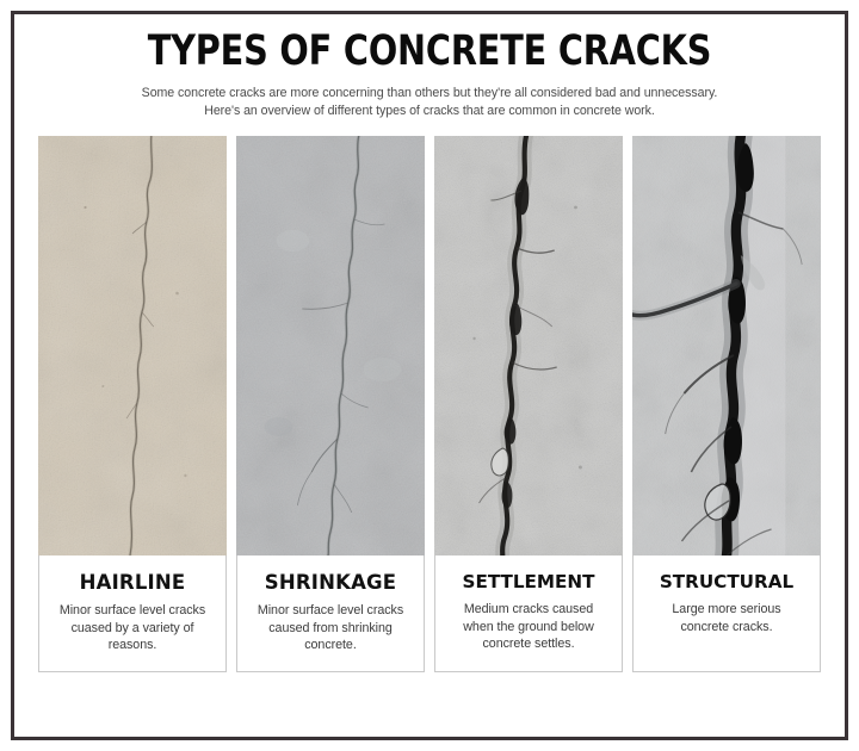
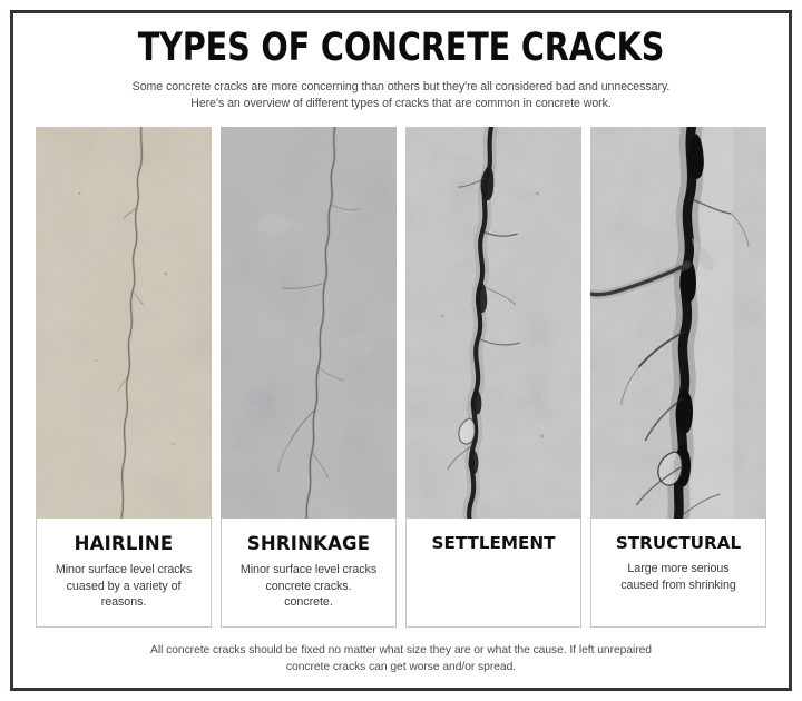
  TYPES OF CONCRETE CRACKS
  Some concrete cracks are more concerning than others but they're all considered bad and unnecessary.
  Here's an overview of different types of cracks that are common in concrete work.
  HAIRLINE
  Minor surface level cracks
  cuased by a variety of
  reasons.
  SHRINKAGE
  Minor surface level cracks
- caused from shrinking
+ concrete cracks.
  concrete.
  SETTLEMENT
- Medium cracks caused
- when the ground below
- concrete settles.
  STRUCTURAL
  Large more serious
- concrete cracks.
+ caused from shrinking
+ All concrete cracks should be fixed no matter what size they are or what the cause. If left unrepaired
+ concrete cracks can get worse and/or spread.
